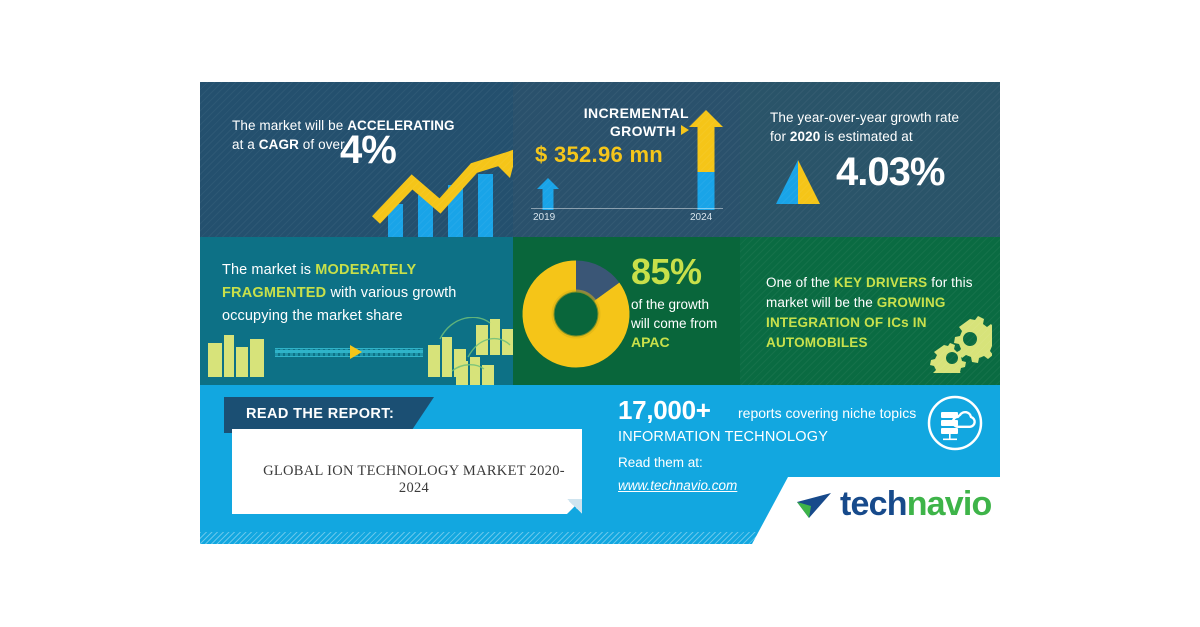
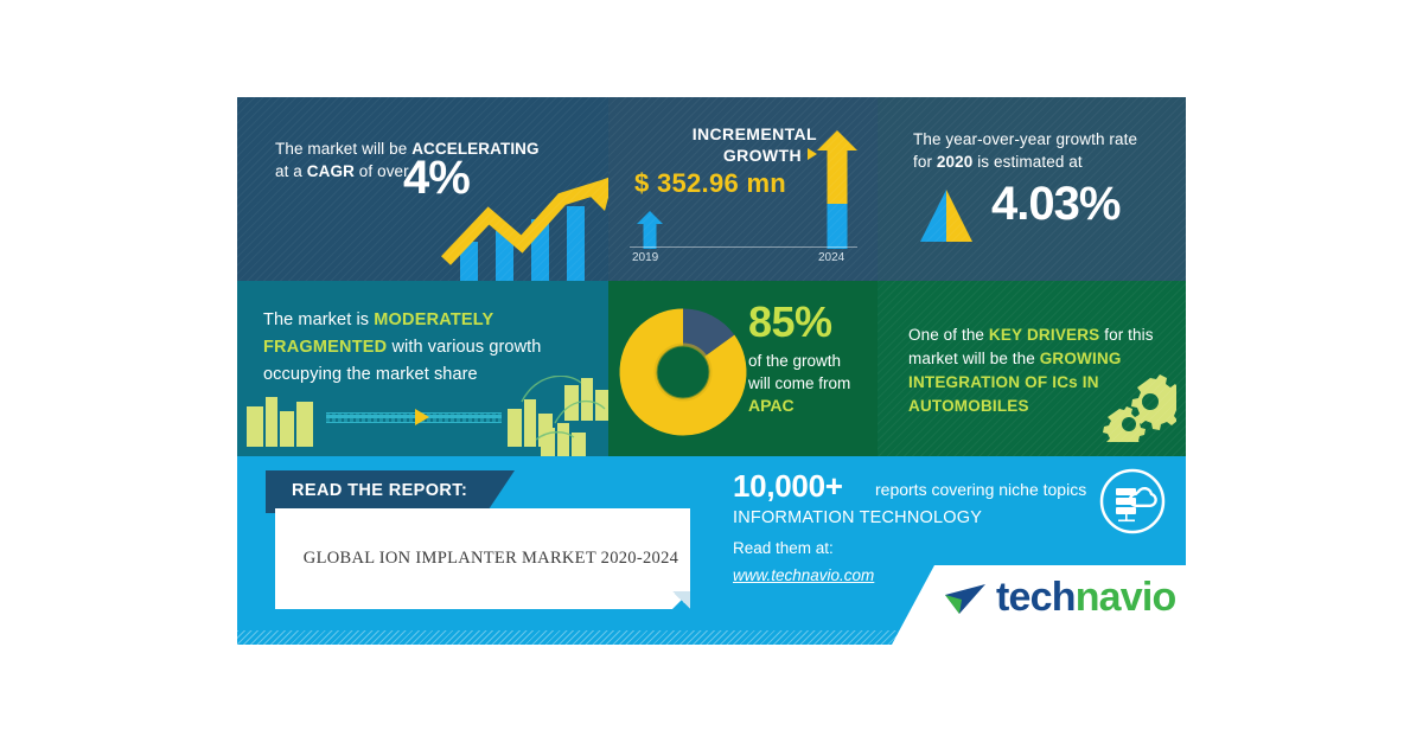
  The market is MODERATELY FRAGMENTED with various growth occupying the market share
  85%
  of the growth
  will come from
  APAC
  READ THE REPORT:
- GLOBAL ION TECHNOLOGY MARKET 2020-2024
+ GLOBAL ION IMPLANTER MARKET 2020-2024
- 17,000+
+ 10,000+
  reports covering niche topics
  INFORMATION TECHNOLOGY
  Read them at:
  www.technavio.com
  technavio
